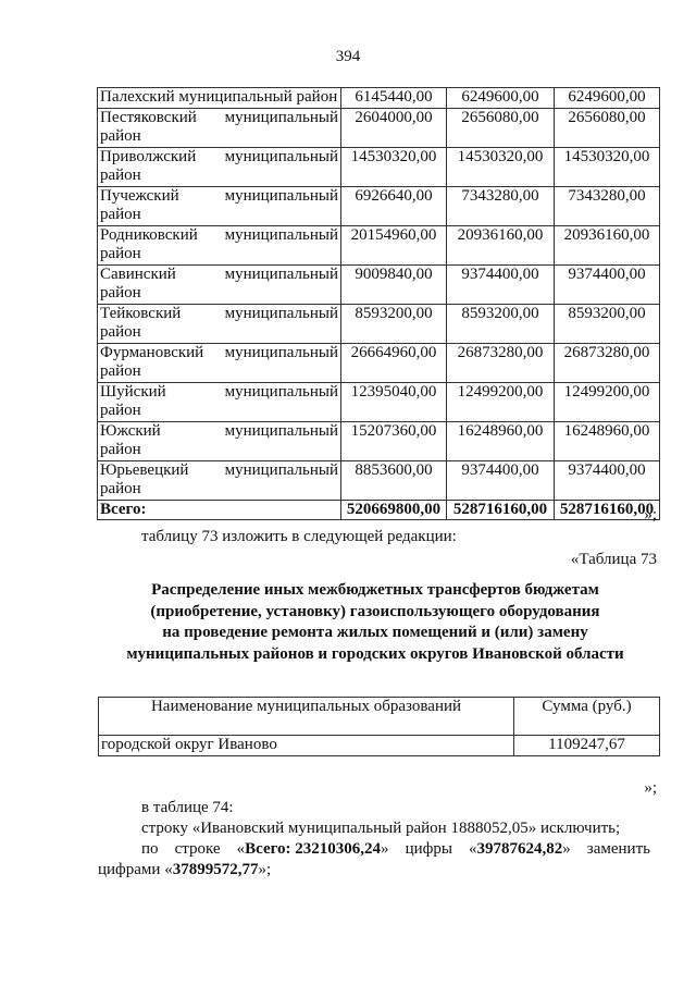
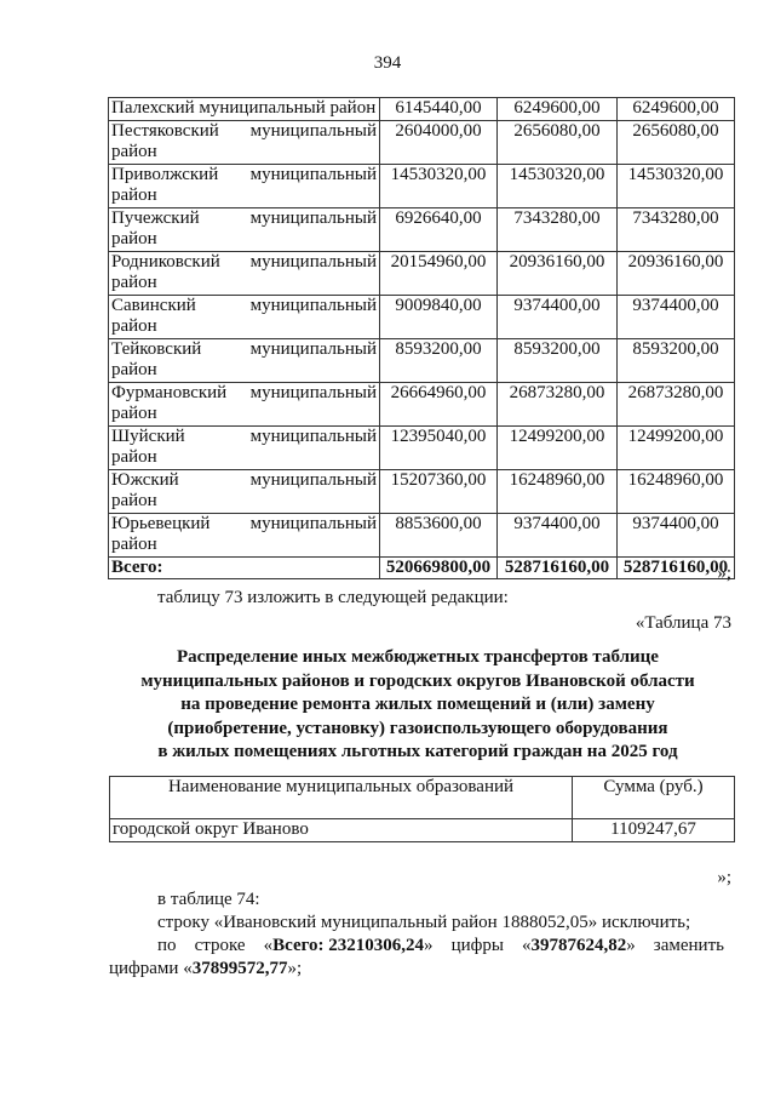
  394
  Палехский муниципальный район	6145440,00	6249600,00	6249600,00
  Пестяковский муниципальныйрайон	2604000,00	2656080,00	2656080,00
  Приволжский муниципальныйрайон	14530320,00	14530320,00	14530320,00
  Пучежский муниципальныйрайон	6926640,00	7343280,00	7343280,00
  Родниковский муниципальныйрайон	20154960,00	20936160,00	20936160,00
  Савинский муниципальныйрайон	9009840,00	9374400,00	9374400,00
  Тейковский муниципальныйрайон	8593200,00	8593200,00	8593200,00
  Фурмановский муниципальныйрайон	26664960,00	26873280,00	26873280,00
  Шуйский муниципальныйрайон	12395040,00	12499200,00	12499200,00
  Южский муниципальныйрайон	15207360,00	16248960,00	16248960,00
  Юрьевецкий муниципальныйрайон	8853600,00	9374400,00	9374400,00
  Всего:	520669800,00	528716160,00	528716160,00
  »;
  таблицу 73 изложить в следующей редакции:
  «Таблица 73
- Распределение иных межбюджетных трансфертов бюджетам
+ Распределение иных межбюджетных трансфертов таблице
- (приобретение, установку) газоиспользующего оборудования
+ муниципальных районов и городских округов Ивановской области
  на проведение ремонта жилых помещений и (или) замену
- муниципальных районов и городских округов Ивановской области
+ (приобретение, установку) газоиспользующего оборудования
+ в жилых помещениях льготных категорий граждан на 2025 год
  Наименование муниципальных образований	Сумма (руб.)
  городской округ Иваново	1109247,67
  »;
  в таблице 74:
  строку «Ивановский муниципальный район 1888052,05» исключить;
  по
  строке
  «Всего: 23210306,24»
  цифры
  «39787624,82»
  заменить
  цифрами «37899572,77»;
